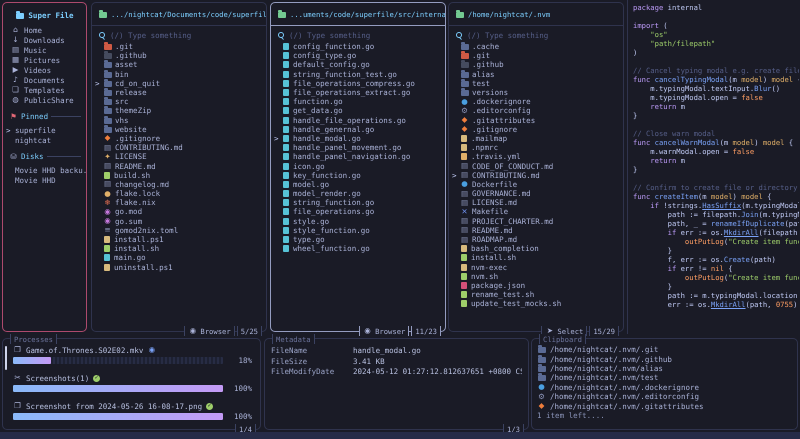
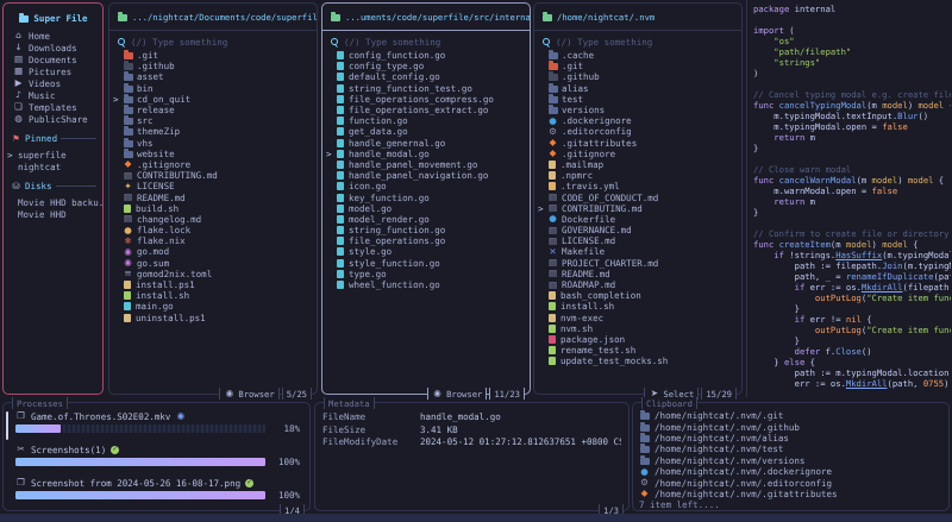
  Super File
  ⌂
  Home
  ↓
  Downloads
  ▤
- Music
+ Documents
  ▦
  Pictures
  ▶
  Videos
  ♪
- Documents
+ Music
  ❏
  Templates
  ◍
  PublicShare
  ⚑
  Pinned
  >
  superfile
  nightcat
  ⛁
  Disks
  Movie HHD backu.
  Movie HHD
  .../nightcat/Documents/code/superfil
  (/) Type something
  .git
  .github
  asset
  bin
  >
  cd_on_quit
  release
  src
  themeZip
  vhs
  website
  ◆
  .gitignore
  ▤
  CONTRIBUTING.md
  ✦
  LICENSE
  ▤
  README.md
  build.sh
  ▤
  changelog.md
  ●
  flake.lock
  ❄
  flake.nix
  ◉
  go.mod
  ◉
  go.sum
  ≡
  gomod2nix.toml
  install.ps1
  install.sh
  main.go
  uninstall.ps1
  ◉
  Browser
  5/25
  ...uments/code/superfile/src/interna
  (/) Type something
  config_function.go
  config_type.go
  default_config.go
  string_function_test.go
  file_operations_compress.go
  file_operations_extract.go
  function.go
  get_data.go
- handle_file_operations.go
  handle_genernal.go
  >
  handle_modal.go
  handle_panel_movement.go
  handle_panel_navigation.go
  icon.go
  key_function.go
  model.go
  model_render.go
  string_function.go
  file_operations.go
  style.go
  style_function.go
  type.go
  wheel_function.go
  ◉
  Browser
  11/23
  /home/nightcat/.nvm
  (/) Type something
  .cache
  .git
  .github
  alias
  test
  versions
  ●
  .dockerignore
  ⚙
  .editorconfig
  ◆
  .gitattributes
  ◆
  .gitignore
  .mailmap
  .npmrc
  .travis.yml
  ▤
  CODE_OF_CONDUCT.md
  >
  ▤
  CONTRIBUTING.md
  ●
  Dockerfile
  ▤
  GOVERNANCE.md
  ▤
  LICENSE.md
  ✕
  Makefile
  ▤
  PROJECT_CHARTER.md
  ▤
  README.md
  ▤
  ROADMAP.md
  bash_completion
  install.sh
  nvm-exec
  nvm.sh
  package.json
  rename_test.sh
  update_test_mocks.sh
  ➤
  Select
  15/29
  package internal
  import (
  "os"
  "path/filepath"
+ "strings"
  )
  // Cancel typing modal e.g. create fil
  func cancelTypingModal(m model) model
  m.typingModal.textInput.Blur()
  m.typingModal.open = false
  return m
  }
  // Close warn modal
  func cancelWarnModal(m model) model {
  m.warnModal.open = false
  return m
  }
  // Confirm to create file or directory
  func createItem(m model) model {
  if !strings.HasSuffix(m.typingModa
  path := filepath.Join(m.typing
  path, _ = renameIfDuplicate(pa
  if err := os.MkdirAll(filepath
  outPutLog("Create item fun
  }
- f, err := os.Create(path)
  if err != nil {
  outPutLog("Create item fun
  }
+ defer f.Close()
+ } else {
  path := m.typingModal.location
  err := os.MkdirAll(path, 0755)
  Processes
  ❐
  Game.of.Thrones.S02E02.mkv
  ◉
  18%
  ✂
  Screenshots(1)
  100%
  ❐
  Screenshot from 2024-05-26 16-08-17.png
  100%
  1/4
  Metadata
  FileName
  handle_modal.go
  FileSize
  3.41 KB
  FileModifyDate
  2024-05-12 01:27:12.812637651 +0800 C
  1/3
  Clipboard
  /home/nightcat/.nvm/.git
  /home/nightcat/.nvm/.github
  /home/nightcat/.nvm/alias
  /home/nightcat/.nvm/test
+ /home/nightcat/.nvm/versions
  ●
  /home/nightcat/.nvm/.dockerignore
  ⚙
  /home/nightcat/.nvm/.editorconfig
  ◆
  /home/nightcat/.nvm/.gitattributes
- 1 item left....
+ 7 item left....
